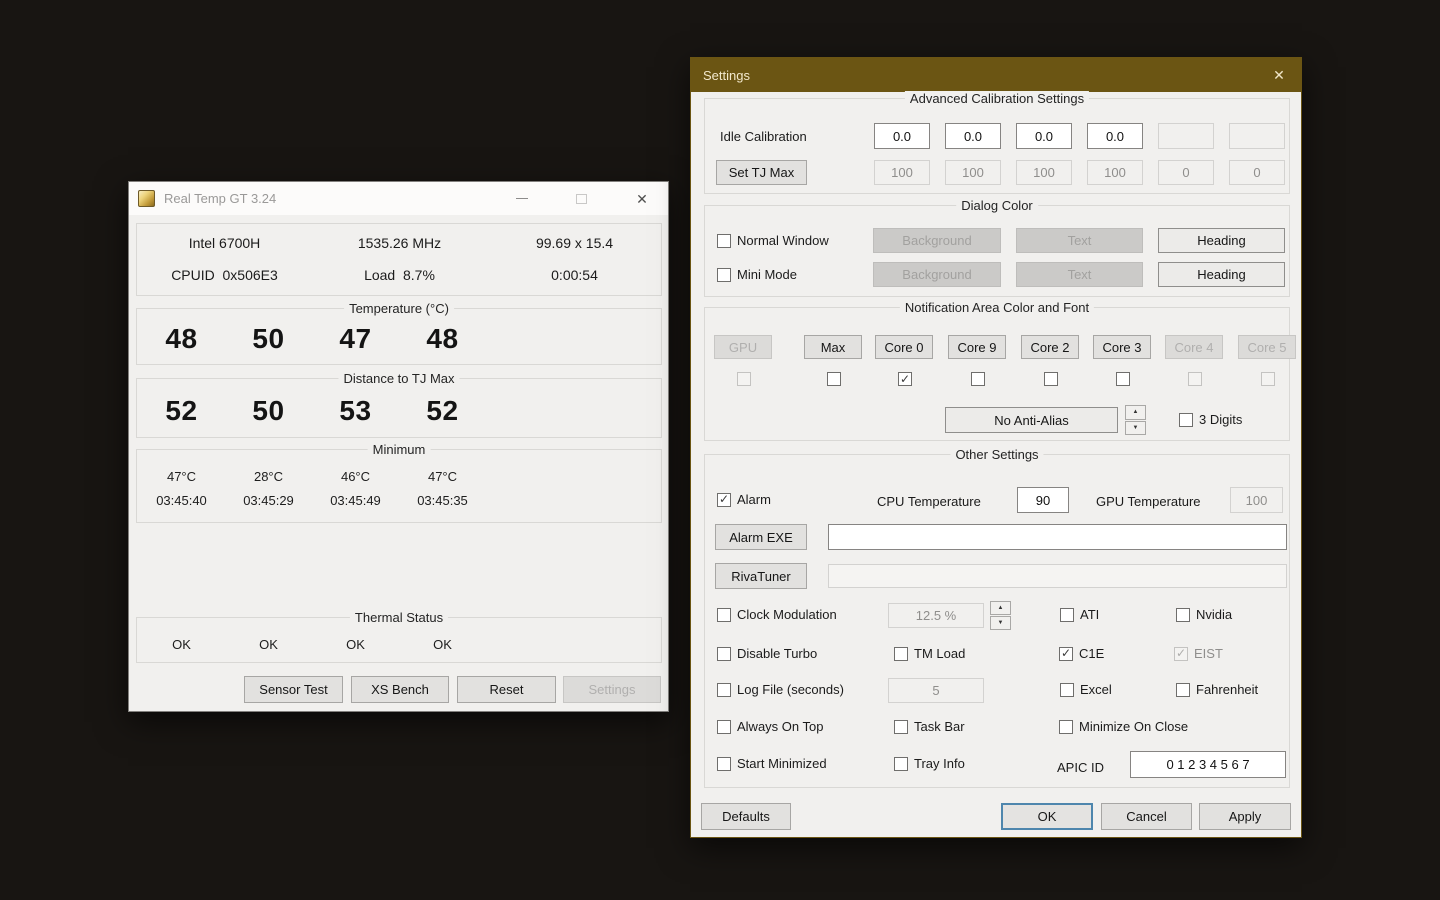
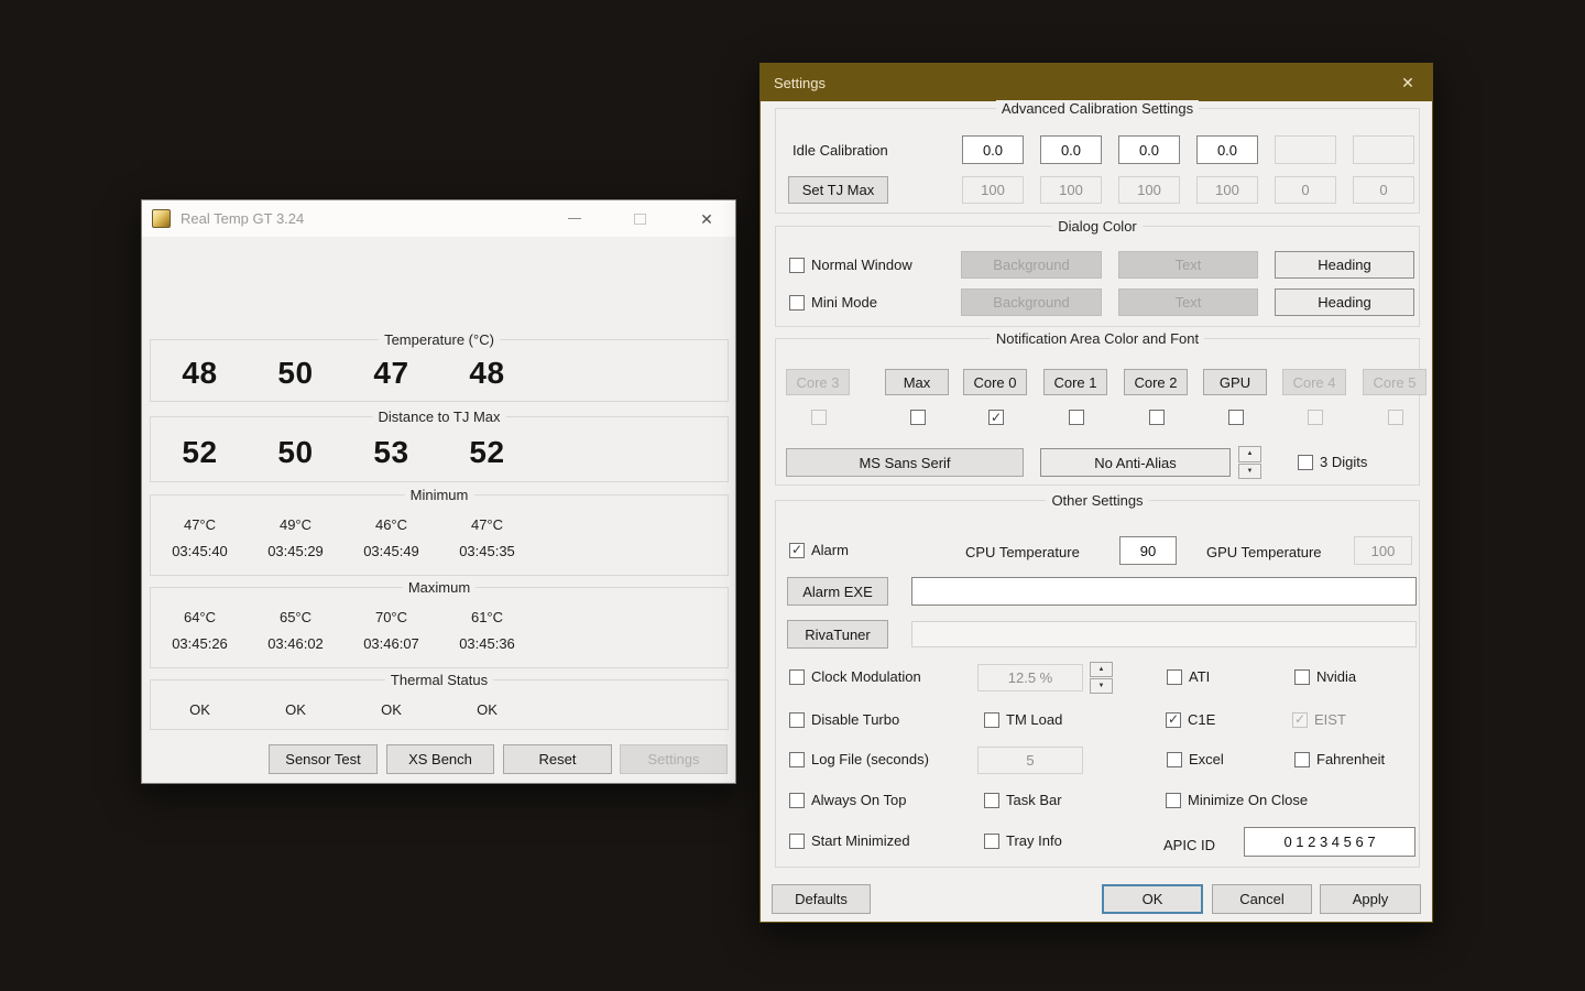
  Real Temp GT 3.24
  ✕
- Intel 6700H
- 1535.26 MHz
- 99.69 x 15.4
- CPUID 0x506E3
- Load 8.7%
- 0:00:54
  Temperature (°C)
  48
  50
  47
  48
  Distance to TJ Max
  52
  50
  53
  52
  Minimum
  47°C
- 28°C
+ 49°C
  46°C
  47°C
  03:45:40
  03:45:29
  03:45:49
  03:45:35
+ Maximum
+ 64°C
+ 65°C
+ 70°C
+ 61°C
+ 03:45:26
+ 03:46:02
+ 03:46:07
+ 03:45:36
  Thermal Status
  OK
  OK
  OK
  OK
  Sensor Test
  XS Bench
  Reset
  Settings
  Settings
  ✕
  Advanced Calibration Settings
  Idle Calibration
  0.0
  0.0
  0.0
  0.0
  Set TJ Max
  100
  100
  100
  100
  0
  0
  Dialog Color
  Normal Window
  Background
  Text
  Heading
  Mini Mode
  Background
  Text
  Heading
  Notification Area Color and Font
- GPU
+ Core 3
  Max
  Core 0
- Core 9
+ Core 1
  Core 2
- Core 3
+ GPU
  Core 4
  Core 5
+ MS Sans Serif
  No Anti-Alias
  3 Digits
  Other Settings
  Alarm
  CPU Temperature
  90
  GPU Temperature
  100
  Alarm EXE
  RivaTuner
  Clock Modulation
  12.5 %
  ATI
  Nvidia
  Disable Turbo
  TM Load
  C1E
  EIST
  Log File (seconds)
  5
  Excel
  Fahrenheit
  Always On Top
  Task Bar
  Minimize On Close
  Start Minimized
  Tray Info
  APIC ID
  0 1 2 3 4 5 6 7
  Defaults
  OK
  Cancel
  Apply
